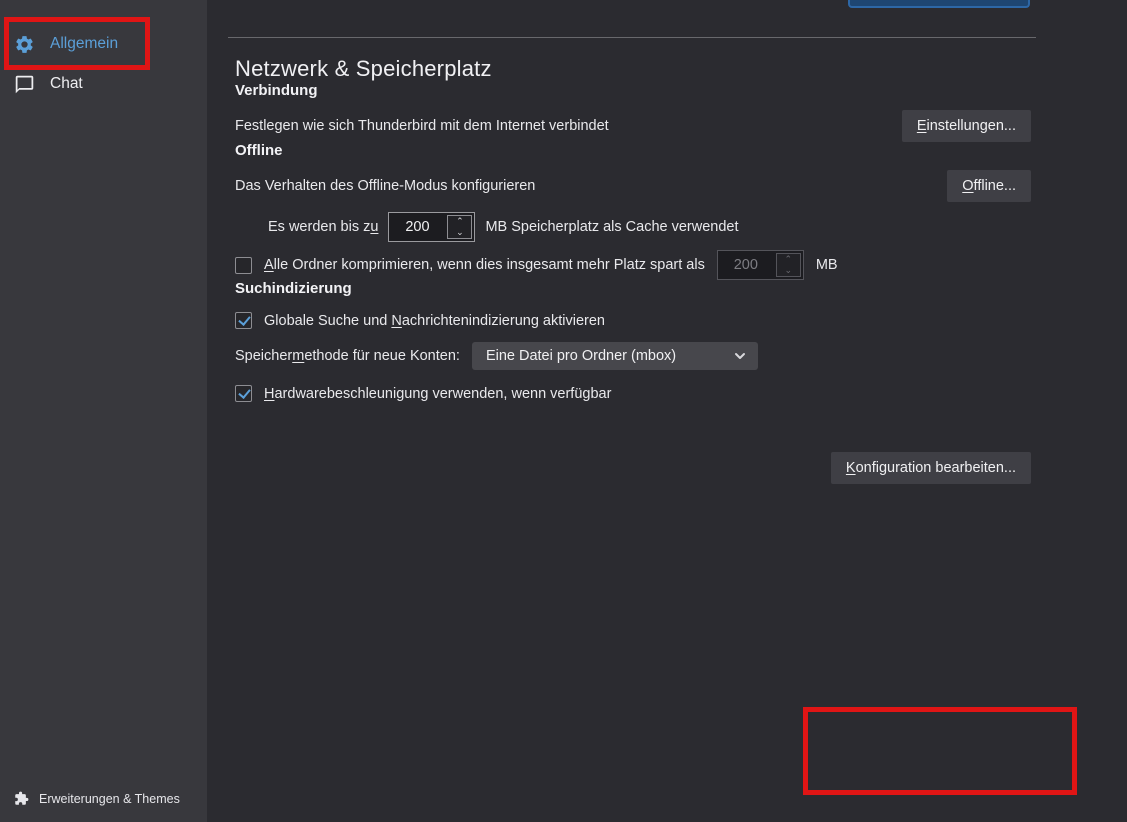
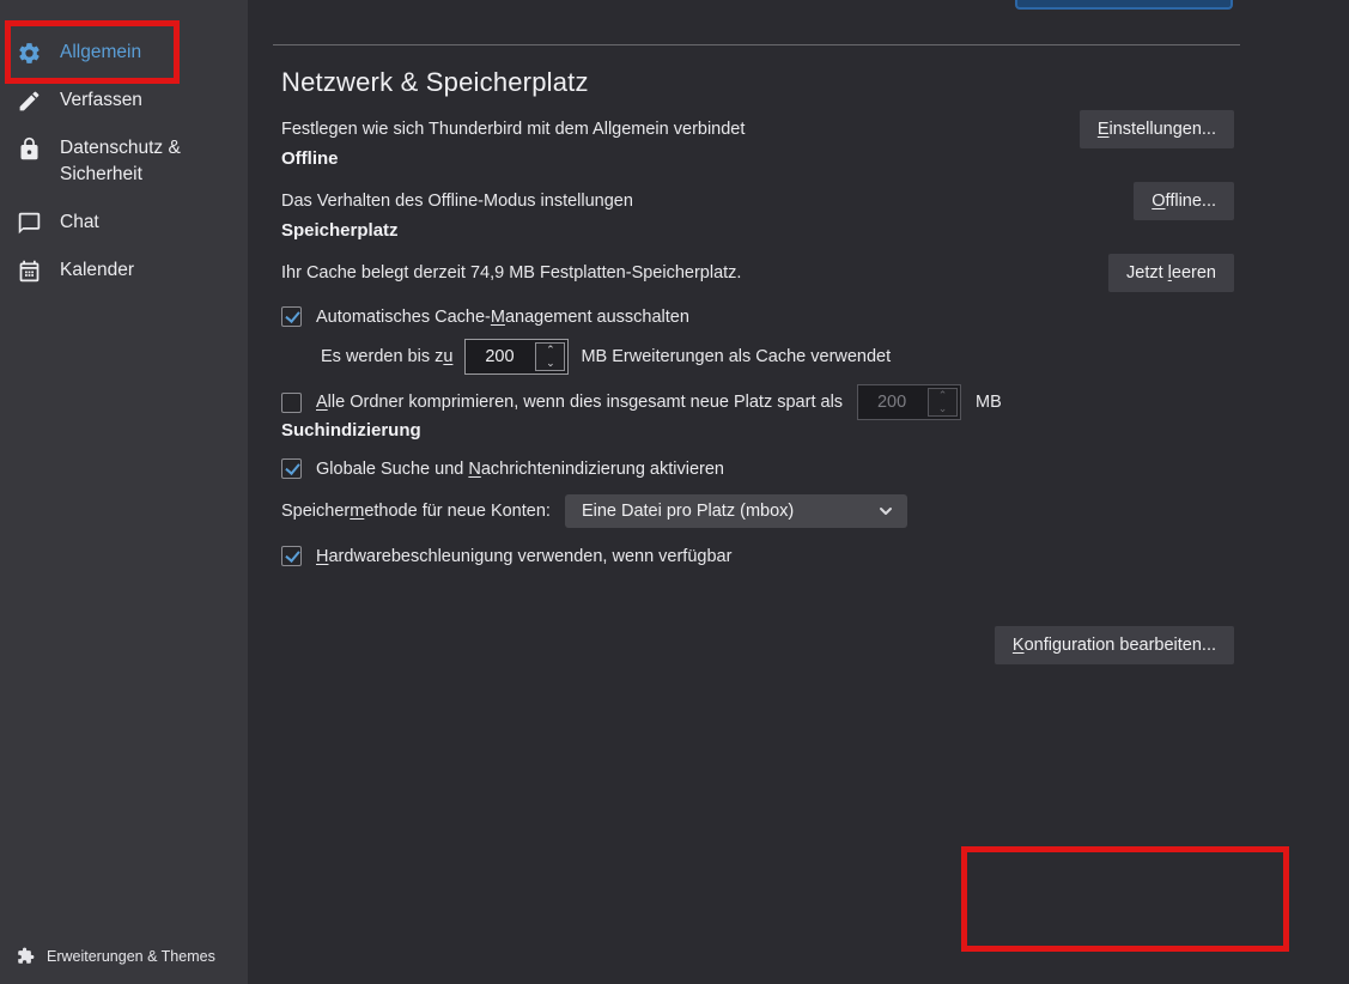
  Allgemein
+ Verfassen
+ Datenschutz & Sicherheit
  Chat
+ Kalender
  Erweiterungen & Themes
  Netzwerk & Speicherplatz
- Verbindung
- Festlegen wie sich Thunderbird mit dem Internet verbindet
+ Festlegen wie sich Thunderbird mit dem Allgemein verbindet
  Einstellungen...
  Offline
- Das Verhalten des Offline-Modus konfigurieren
+ Das Verhalten des Offline-Modus instellungen
  Offline...
+ Speicherplatz
+ Ihr Cache belegt derzeit 74,9 MB Festplatten-Speicherplatz.
+ Jetzt leeren
+ Automatisches Cache-Management ausschalten
  Es werden bis zu
  200
  ⌃
  ⌄
- MB Speicherplatz als Cache verwendet
+ MB Erweiterungen als Cache verwendet
- Alle Ordner komprimieren, wenn dies insgesamt mehr Platz spart als
+ Alle Ordner komprimieren, wenn dies insgesamt neue Platz spart als
  200
  ⌃
  ⌄
  MB
  Suchindizierung
  Globale Suche und Nachrichtenindizierung aktivieren
  Speichermethode für neue Konten:
- Eine Datei pro Ordner (mbox)
+ Eine Datei pro Platz (mbox)
  Hardwarebeschleunigung verwenden, wenn verfügbar
  Konfiguration bearbeiten...
